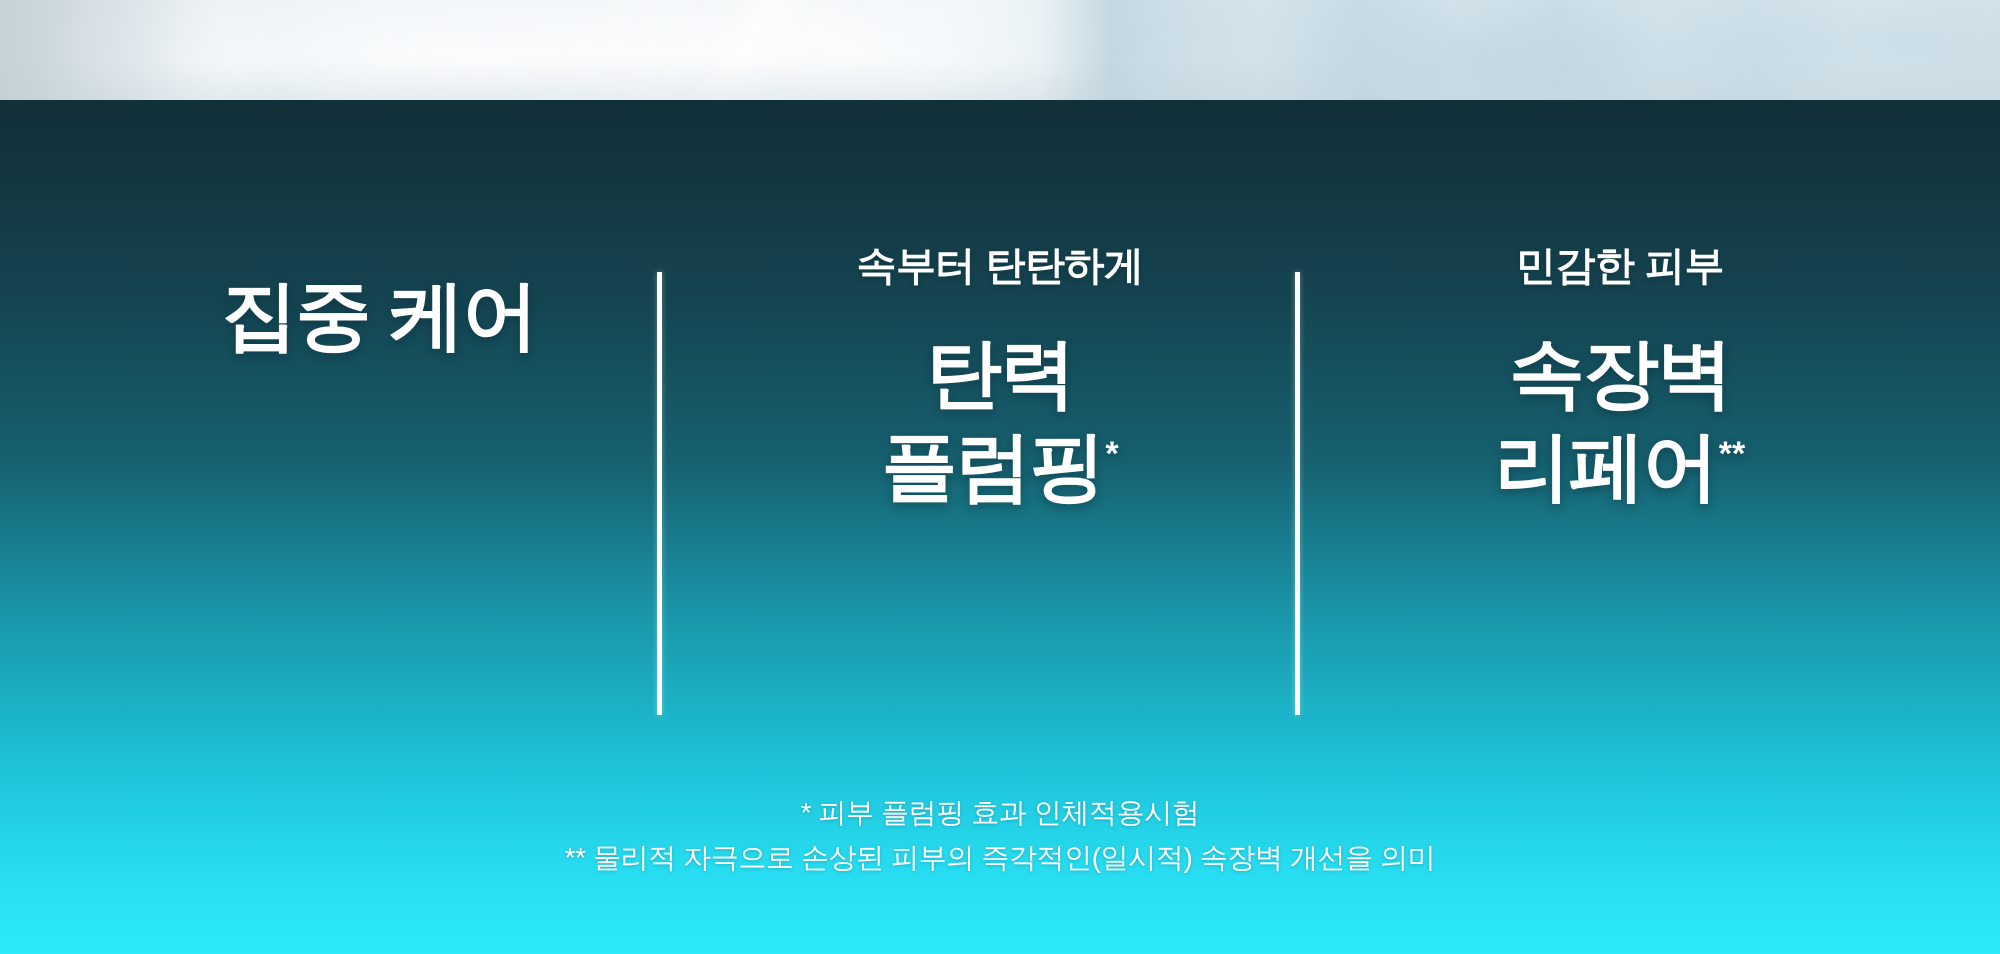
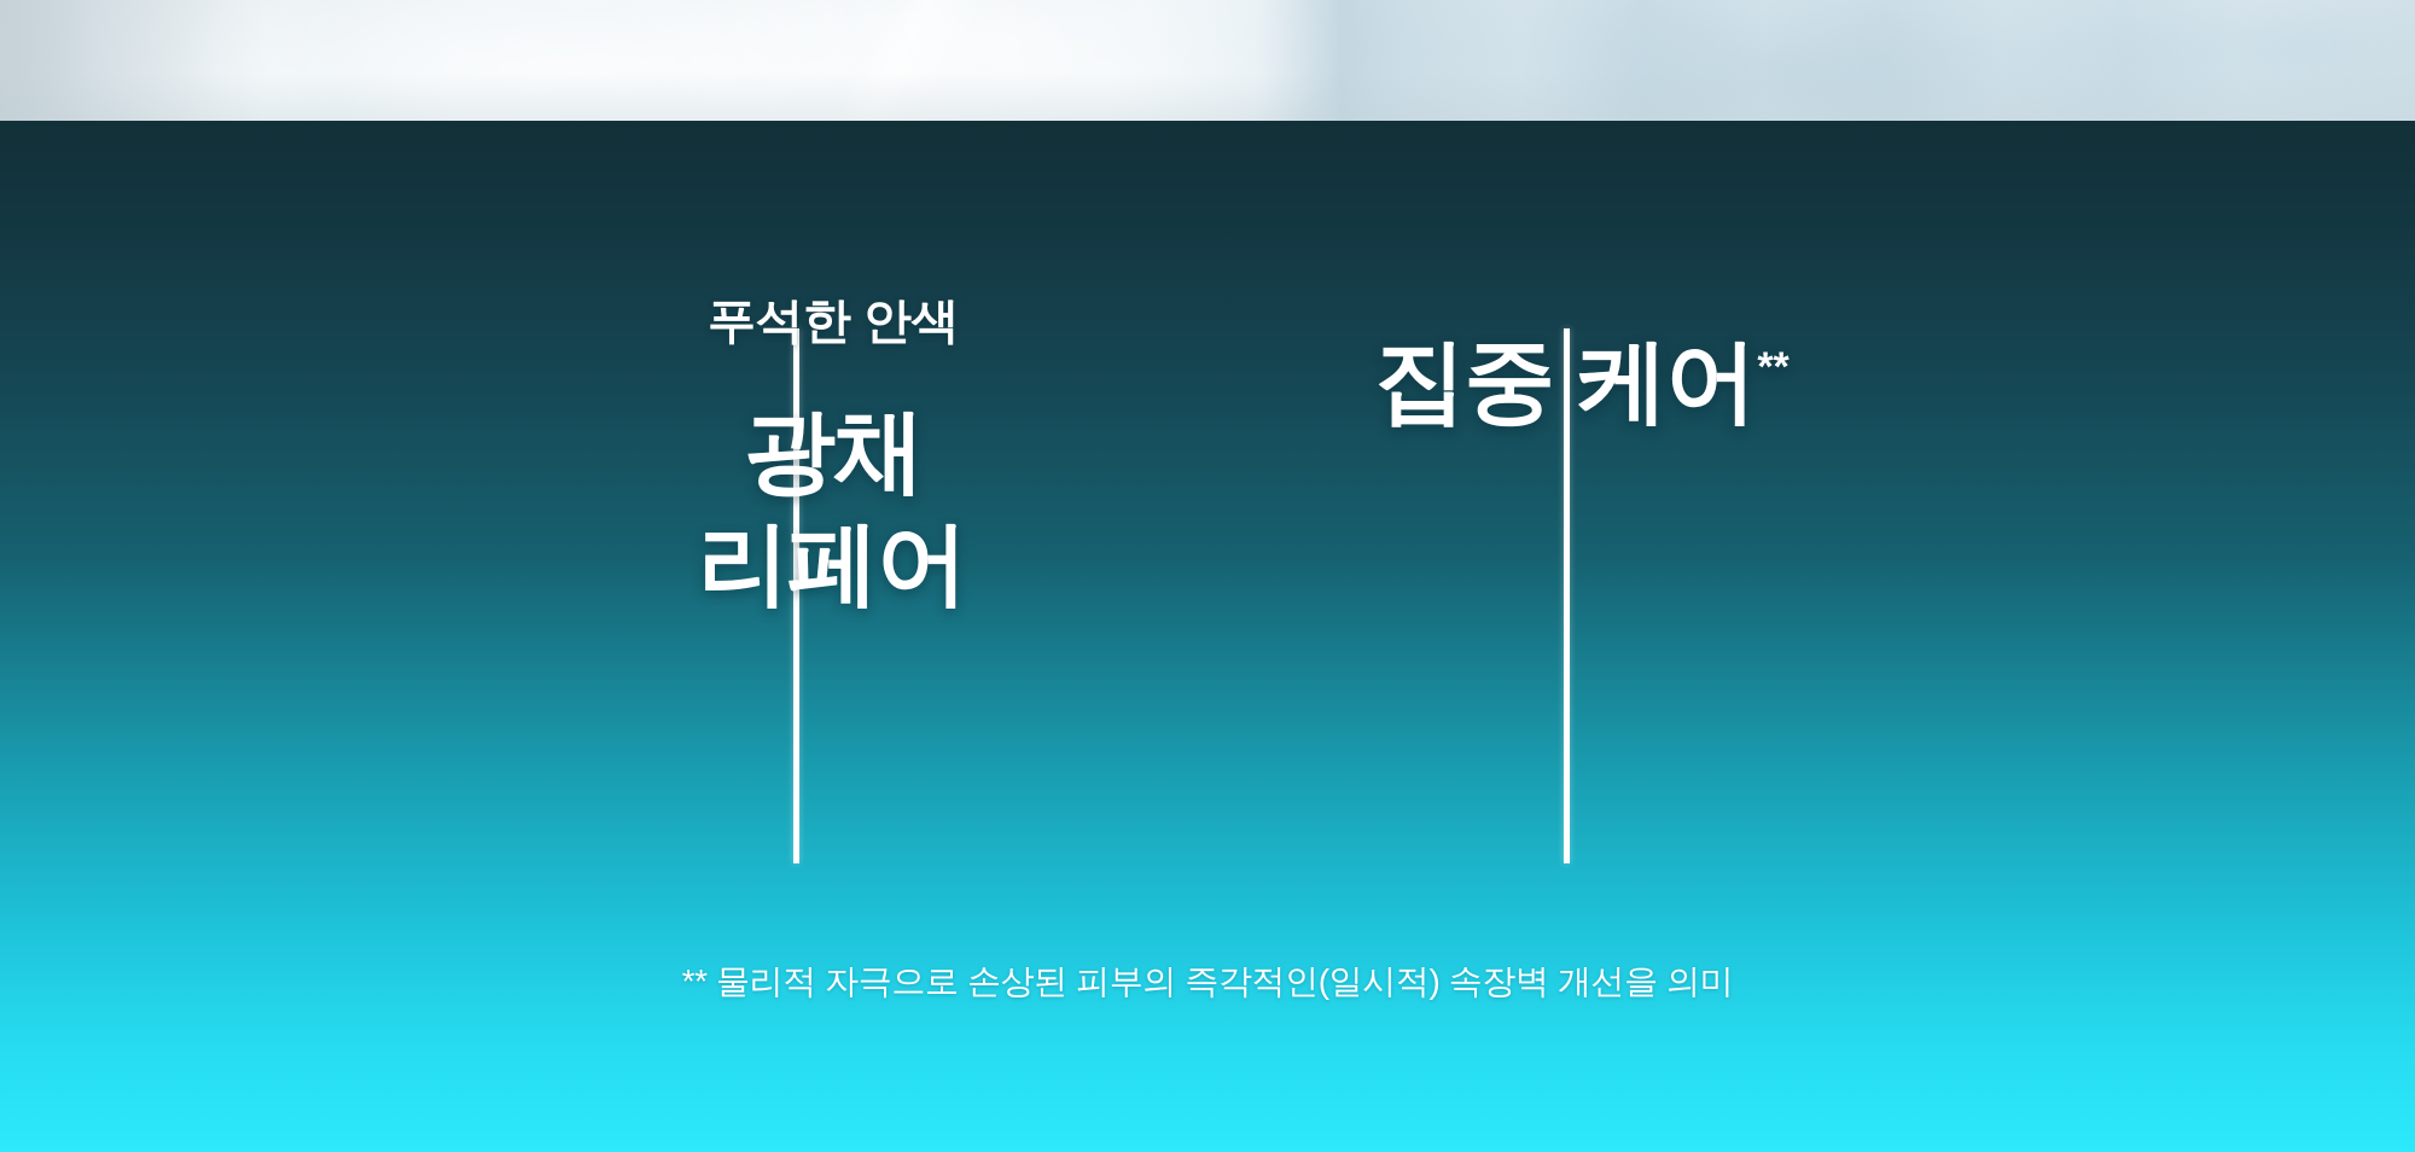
+ 푸석한 안색
+ 광채
- 집중 케어
+ 리페어
- 속부터 탄탄하게
- 탄력
- 플럼핑*
- 민감한 피부
- 속장벽
- 리페어**
+ 집중 케어**
- * 피부 플럼핑 효과 인체적용시험
  ** 물리적 자극으로 손상된 피부의 즉각적인(일시적) 속장벽 개선을 의미
